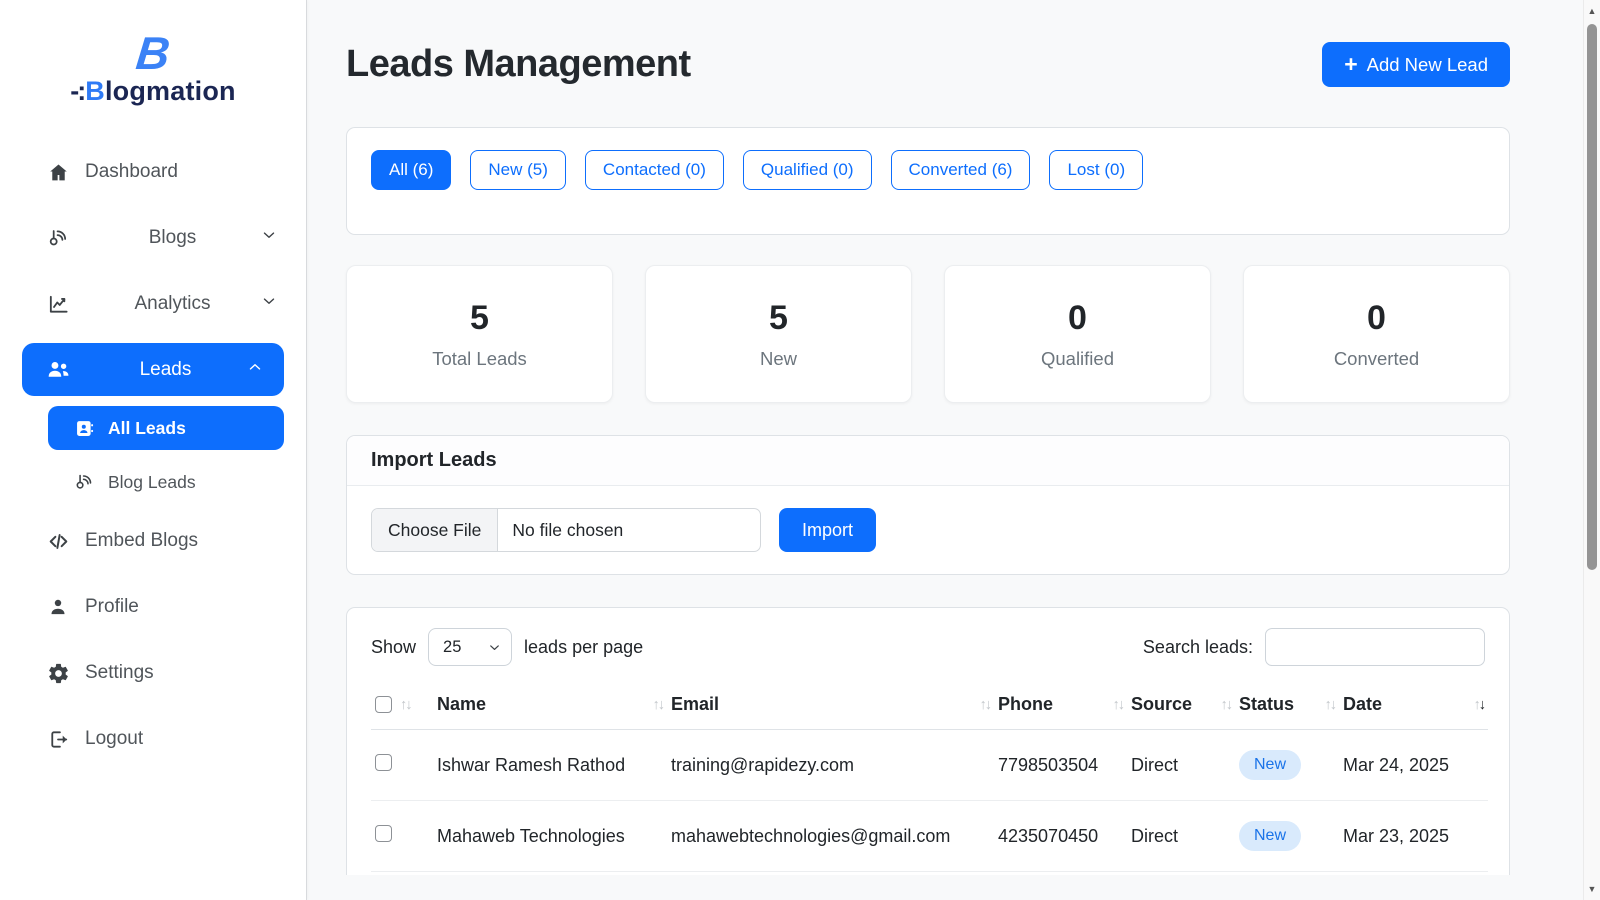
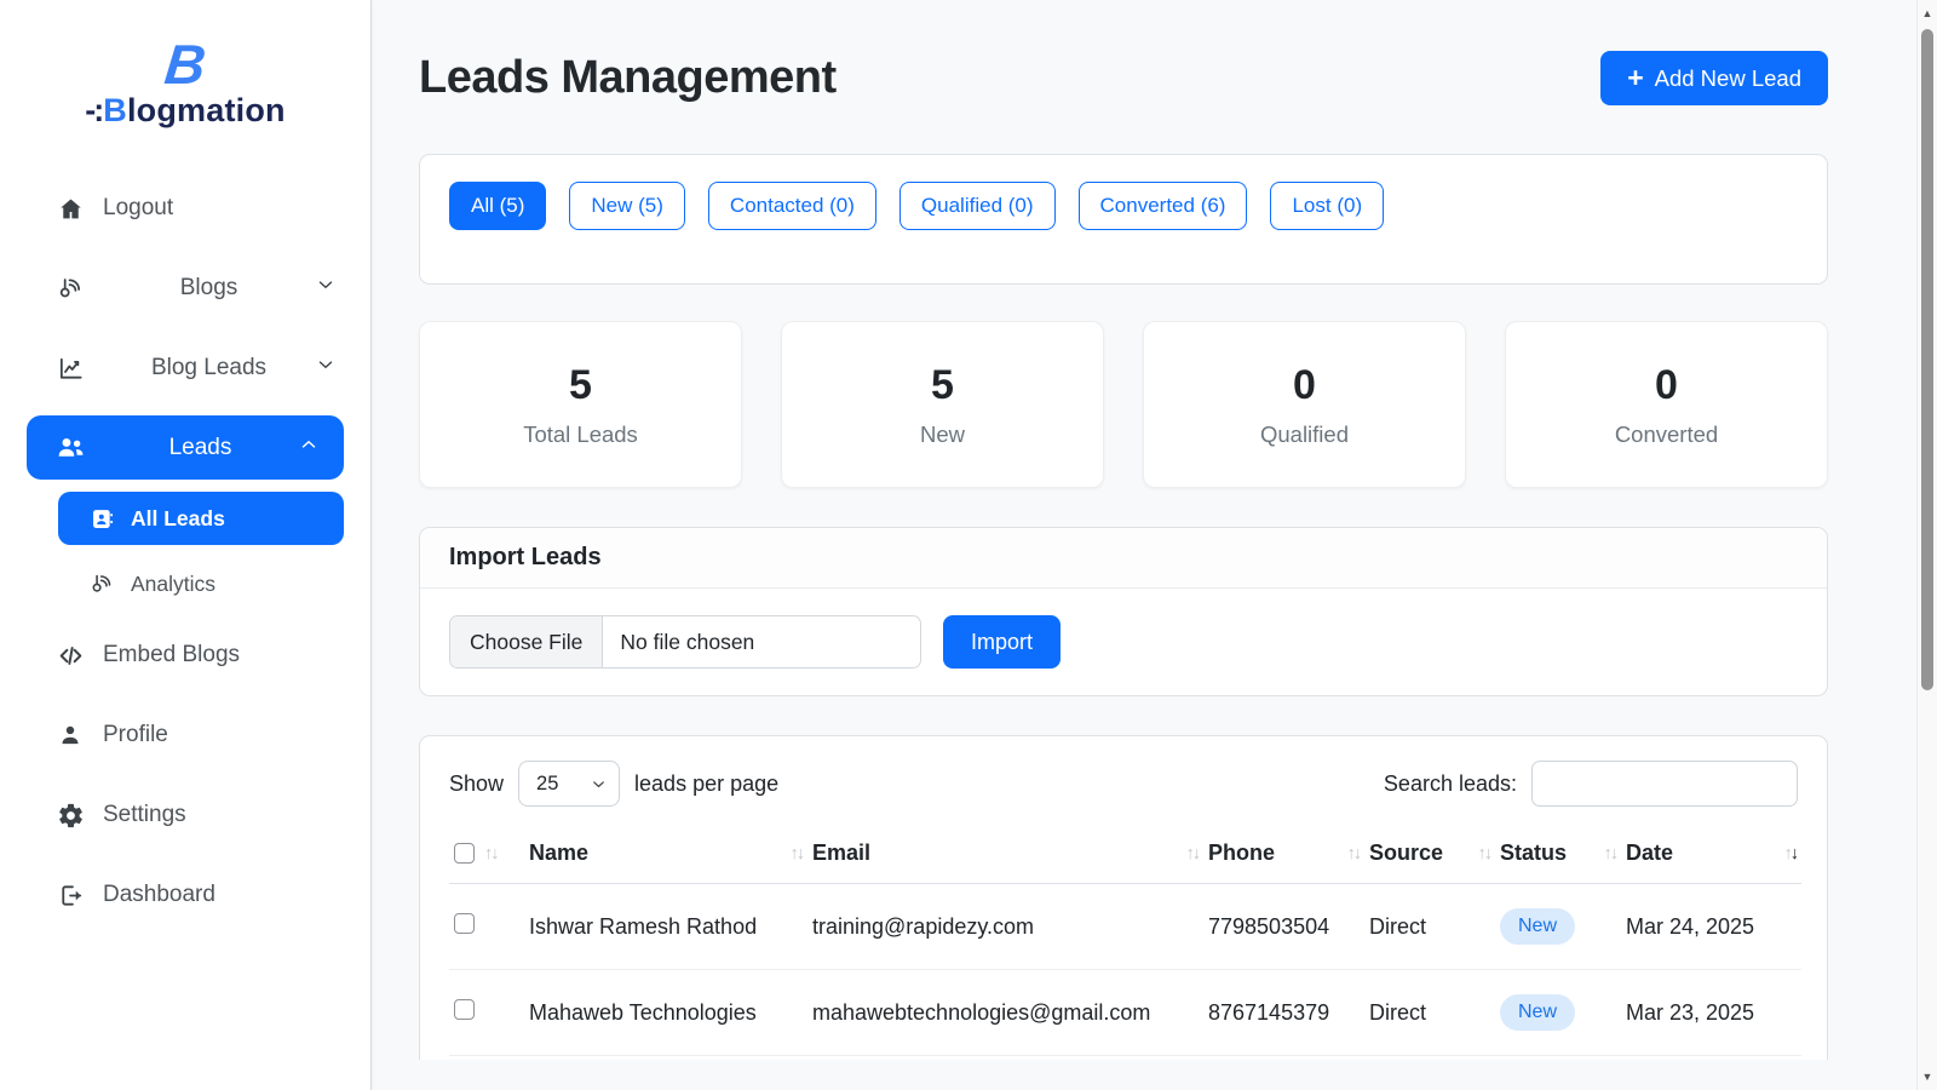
  -:Blogmation
- Dashboard
+ Logout
  Blogs
- Analytics
+ Blog Leads
  Leads
  All Leads
- Blog Leads
+ Analytics
  Embed Blogs
  Profile
  Settings
- Logout
+ Dashboard
  Leads Management
  +
  Add New Lead
- All (6)
+ All (5)
  New (5)
  Contacted (0)
  Qualified (0)
  Converted (6)
  Lost (0)
  5
  Total Leads
  5
  New
  0
  Qualified
  0
  Converted
  Import Leads
  Choose File
  No file chosen
  Import
  Show
  25
  leads per page
  Search leads:
  ↑↓	Name ↑↓	Email ↑↓	Phone ↑↓	Source ↑↓	Status ↑↓	Date ↑↓
  	Ishwar Ramesh Rathod	training@rapidezy.com	7798503504	Direct	New	Mar 24, 2025
- 	Mahaweb Technologies	mahawebtechnologies@gmail.com	4235070450	Direct	New	Mar 23, 2025
+ 	Mahaweb Technologies	mahawebtechnologies@gmail.com	8767145379	Direct	New	Mar 23, 2025
  ▲
  ▼
